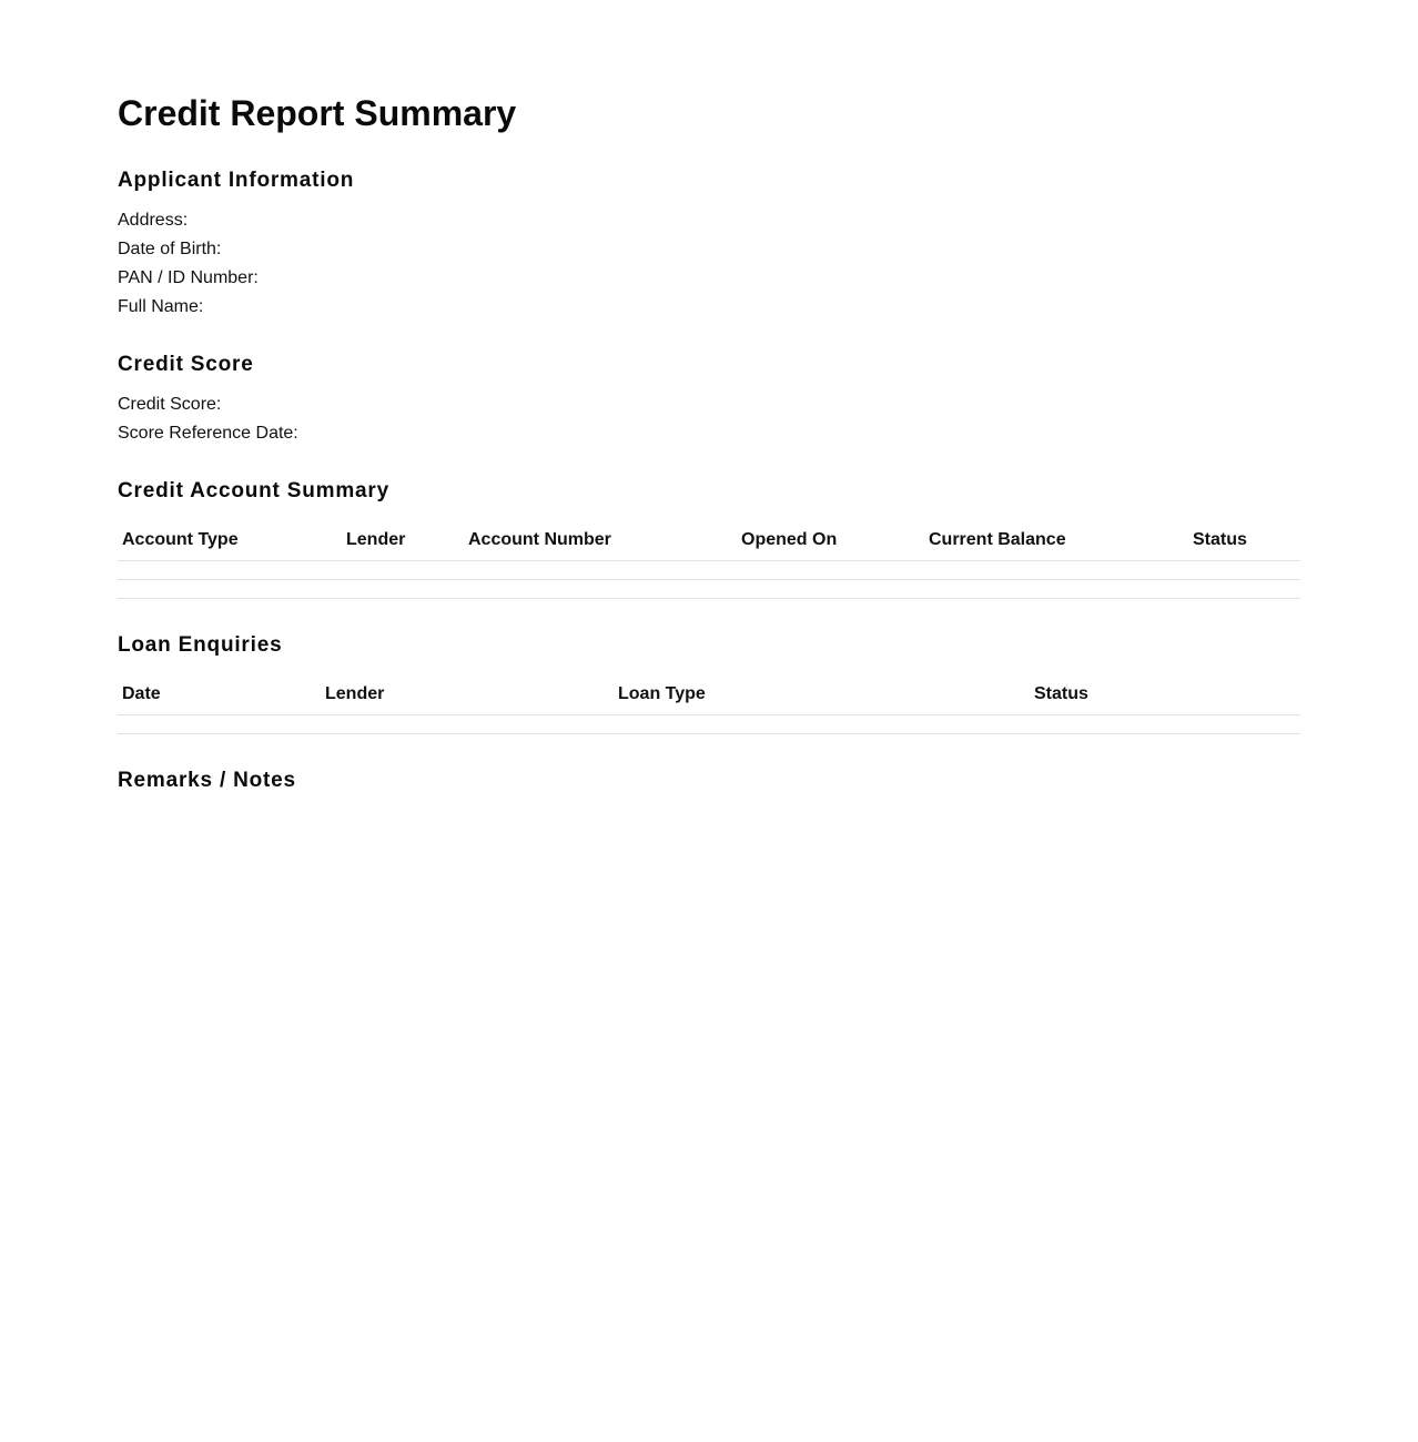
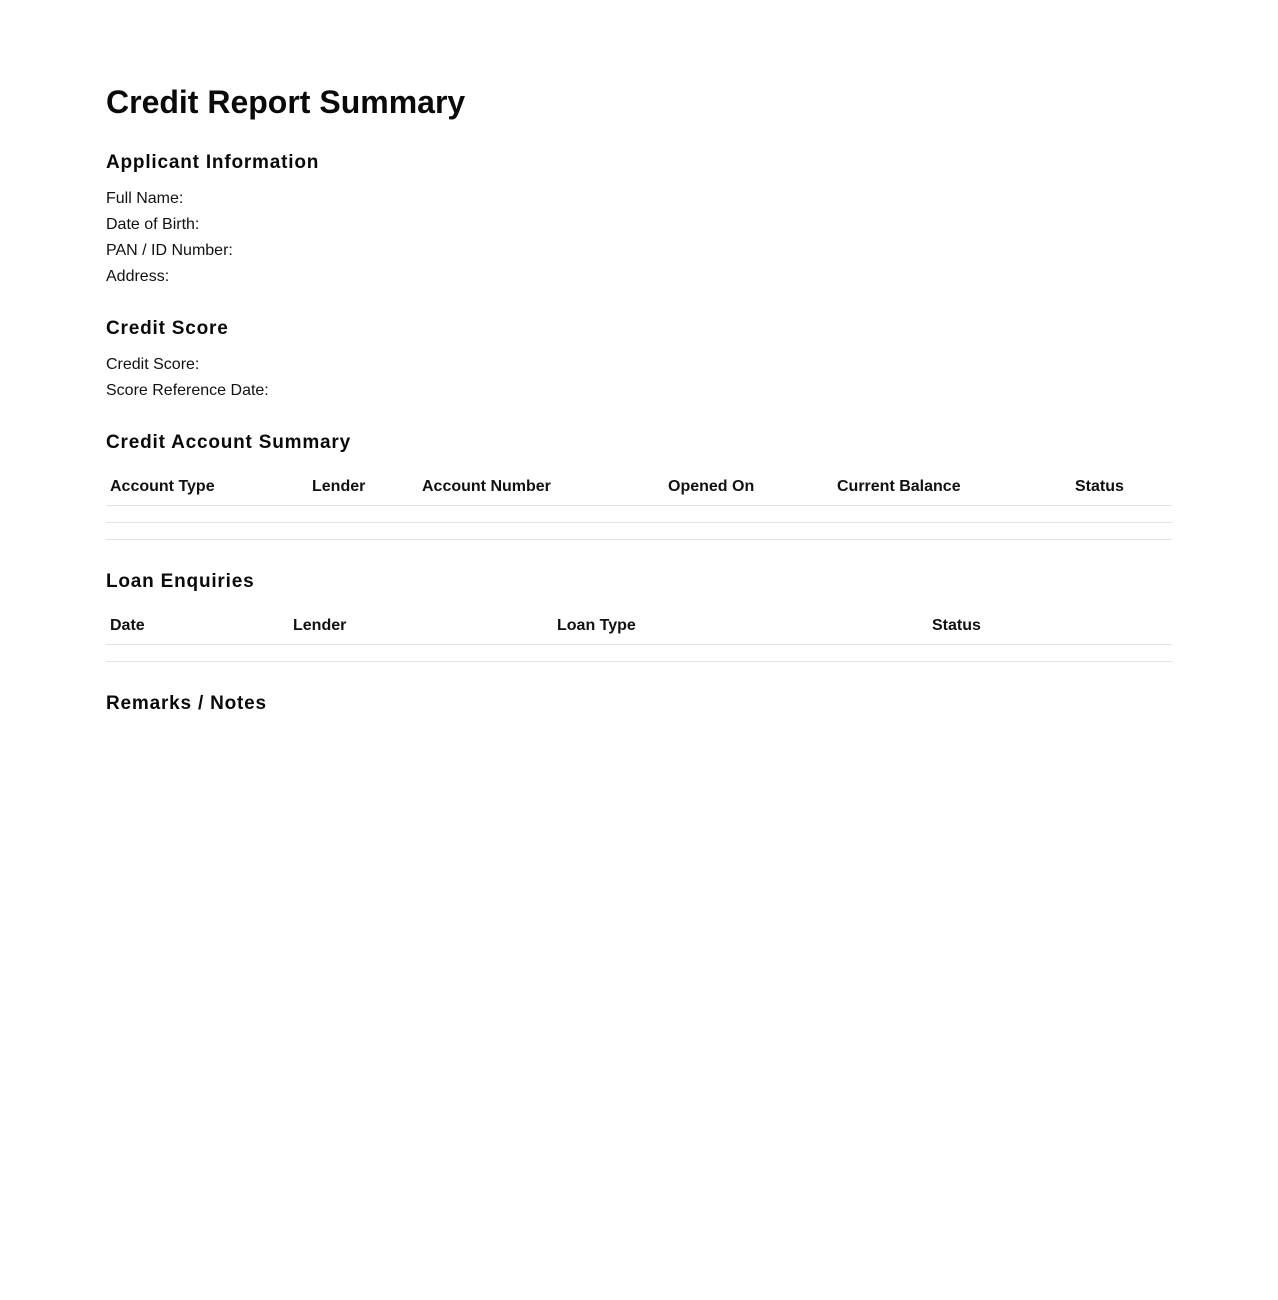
  Credit Report Summary
  Applicant Information
- Address:
+ Full Name:
  Date of Birth:
  PAN / ID Number:
- Full Name:
+ Address:
  Credit Score
  Credit Score:
  Score Reference Date:
  Credit Account Summary
  Account Type	Lender	Account Number	Opened On	Current Balance	Status
  Loan Enquiries
  Date	Lender	Loan Type	Status
  Remarks / Notes
